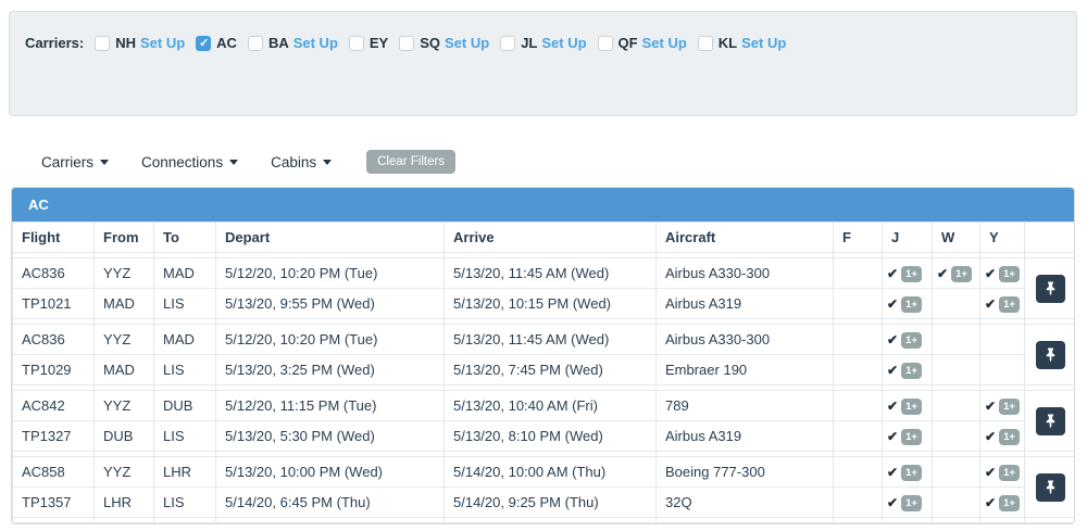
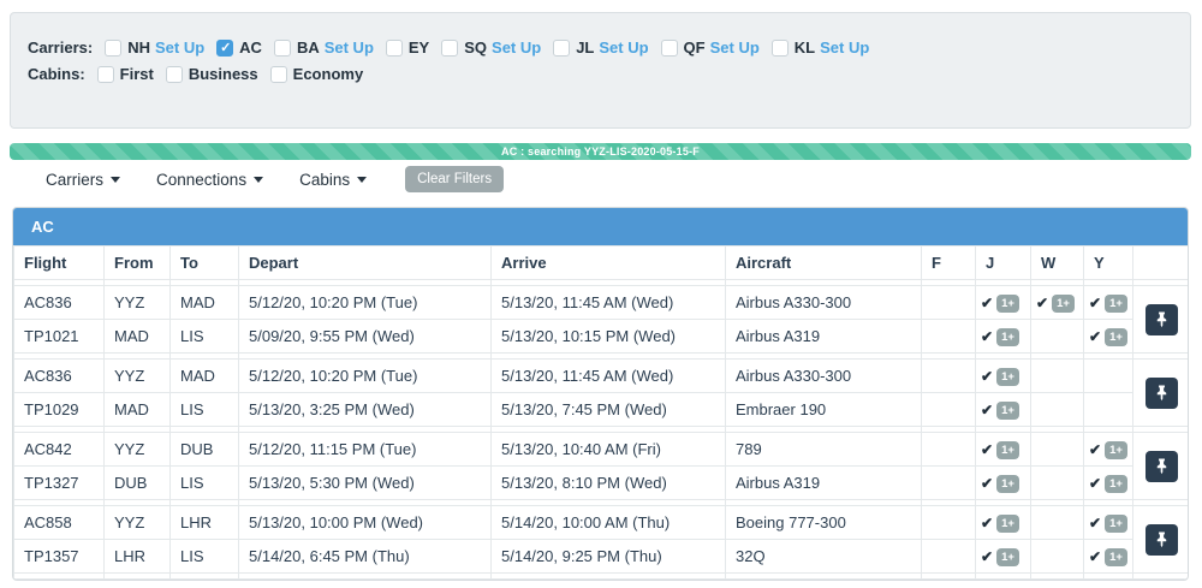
  Carriers:
  NH
  Set Up
  AC
  BA
  Set Up
  EY
  SQ
  Set Up
  JL
  Set Up
  QF
  Set Up
  KL
  Set Up
+ Cabins:
+ First
+ Business
+ Economy
+ AC : searching YYZ-LIS-2020-05-15-F
  Carriers
  Connections
  Cabins
  Clear Filters
  AC
  Flight	From	To	Depart	Arrive	Aircraft	F	J	W	Y
  AC836	YYZ	MAD	5/12/20, 10:20 PM (Tue)	5/13/20, 11:45 AM (Wed)	Airbus A330-300		✔ 1+	✔ 1+	✔ 1+
- TP1021	MAD	LIS	5/13/20, 9:55 PM (Wed)	5/13/20, 10:15 PM (Wed)	Airbus A319		✔ 1+		✔ 1+
+ TP1021	MAD	LIS	5/09/20, 9:55 PM (Wed)	5/13/20, 10:15 PM (Wed)	Airbus A319		✔ 1+		✔ 1+
  AC836	YYZ	MAD	5/12/20, 10:20 PM (Tue)	5/13/20, 11:45 AM (Wed)	Airbus A330-300		✔ 1+
  TP1029	MAD	LIS	5/13/20, 3:25 PM (Wed)	5/13/20, 7:45 PM (Wed)	Embraer 190		✔ 1+
  AC842	YYZ	DUB	5/12/20, 11:15 PM (Tue)	5/13/20, 10:40 AM (Fri)	789		✔ 1+		✔ 1+
  TP1327	DUB	LIS	5/13/20, 5:30 PM (Wed)	5/13/20, 8:10 PM (Wed)	Airbus A319		✔ 1+		✔ 1+
  AC858	YYZ	LHR	5/13/20, 10:00 PM (Wed)	5/14/20, 10:00 AM (Thu)	Boeing 777-300		✔ 1+		✔ 1+
  TP1357	LHR	LIS	5/14/20, 6:45 PM (Thu)	5/14/20, 9:25 PM (Thu)	32Q		✔ 1+		✔ 1+
